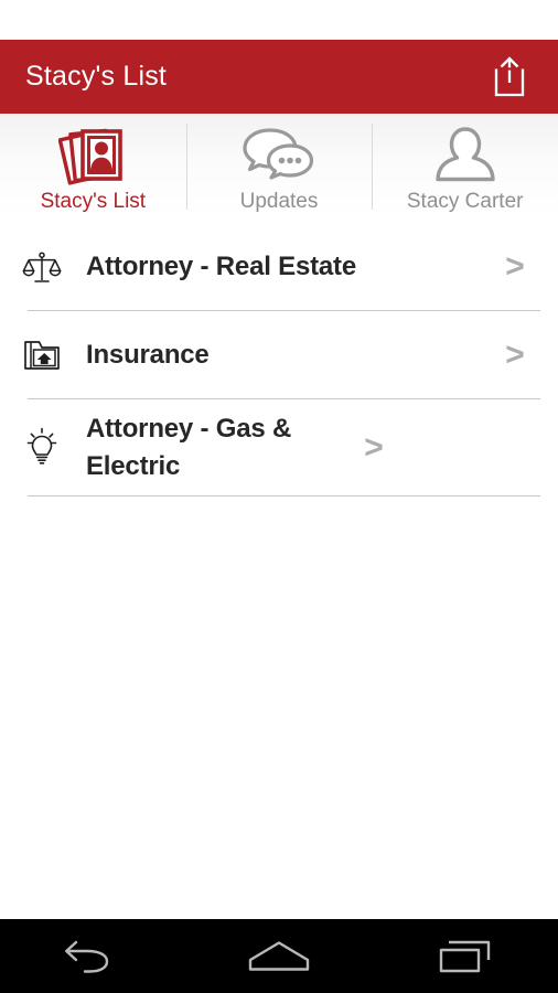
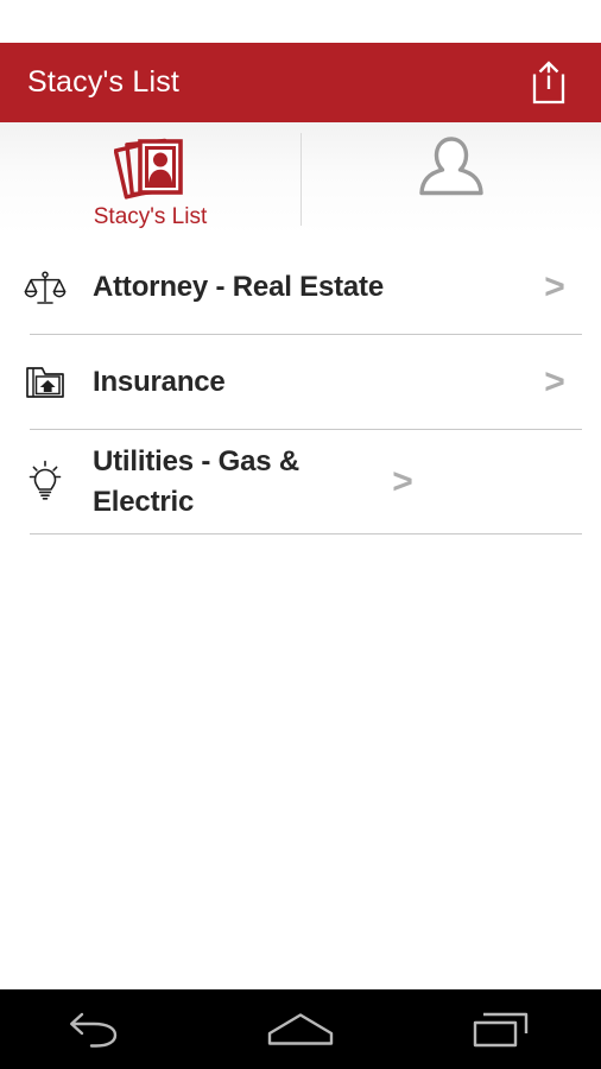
  Stacy's List
  Stacy's List
- Updates
- Stacy Carter
  Attorney - Real Estate
  >
  Insurance
  >
- Attorney - Gas & Electric
+ Utilities - Gas & Electric
  >
